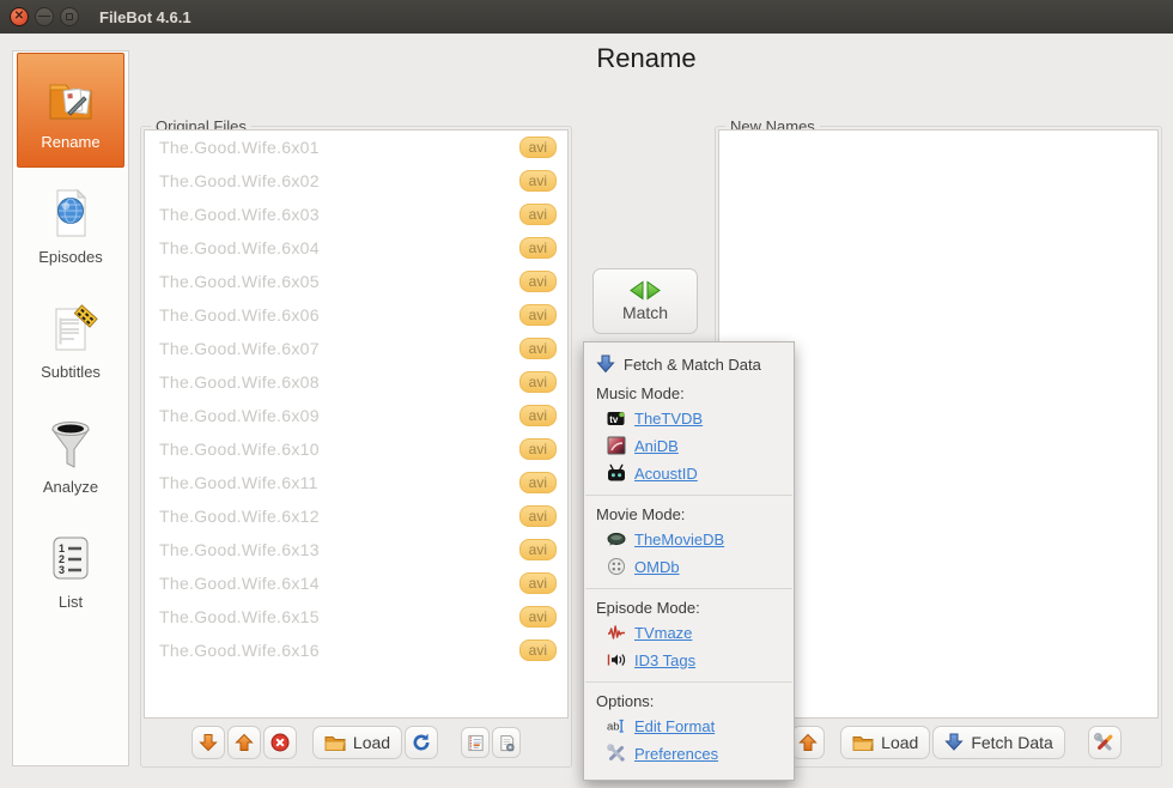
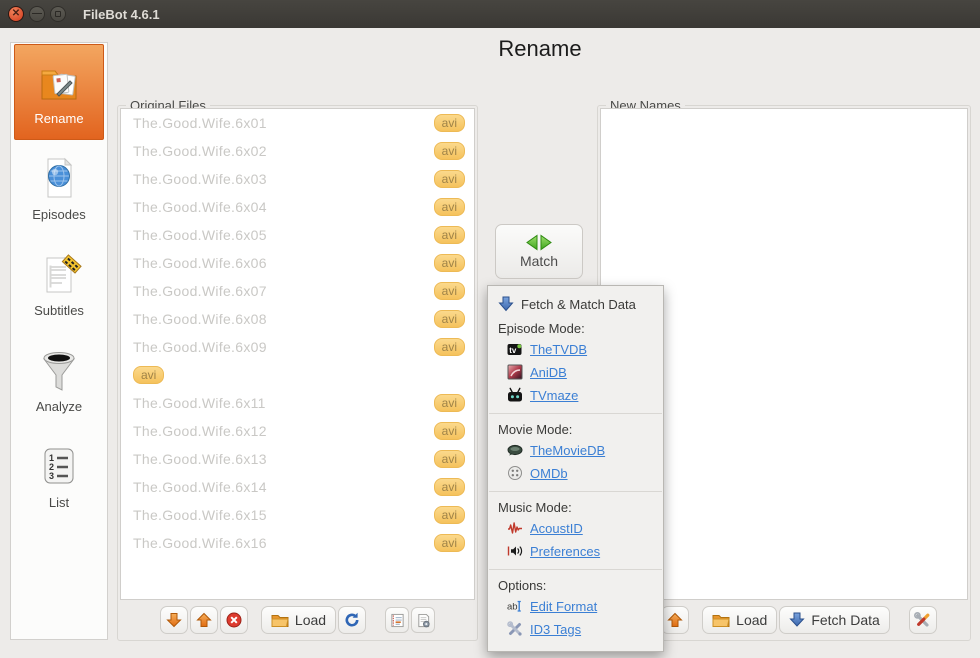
  ✕
  —
  FileBot 4.6.1
  Rename
  Rename
  Episodes
  Subtitles
  Analyze
  1
  2
  3
  List
  Original Files
  The.Good.Wife.6x01
  avi
  The.Good.Wife.6x02
  avi
  The.Good.Wife.6x03
  avi
  The.Good.Wife.6x04
  avi
  The.Good.Wife.6x05
  avi
  The.Good.Wife.6x06
  avi
  The.Good.Wife.6x07
  avi
  The.Good.Wife.6x08
  avi
  The.Good.Wife.6x09
  avi
- The.Good.Wife.6x10
  avi
  The.Good.Wife.6x11
  avi
  The.Good.Wife.6x12
  avi
  The.Good.Wife.6x13
  avi
  The.Good.Wife.6x14
  avi
  The.Good.Wife.6x15
  avi
  The.Good.Wife.6x16
  avi
  Load
  New Names
  Load
  Fetch Data
  Match
  Fetch & Match Data
- Music Mode:
+ Episode Mode:
  tv
  TheTVDB
  AniDB
- AcoustID
+ TVmaze
  Movie Mode:
  TheMovieDB
  OMDb
- Episode Mode:
+ Music Mode:
- TVmaze
+ AcoustID
- ID3 Tags
+ Preferences
  Options:
  ab
  Edit Format
- Preferences
+ ID3 Tags
